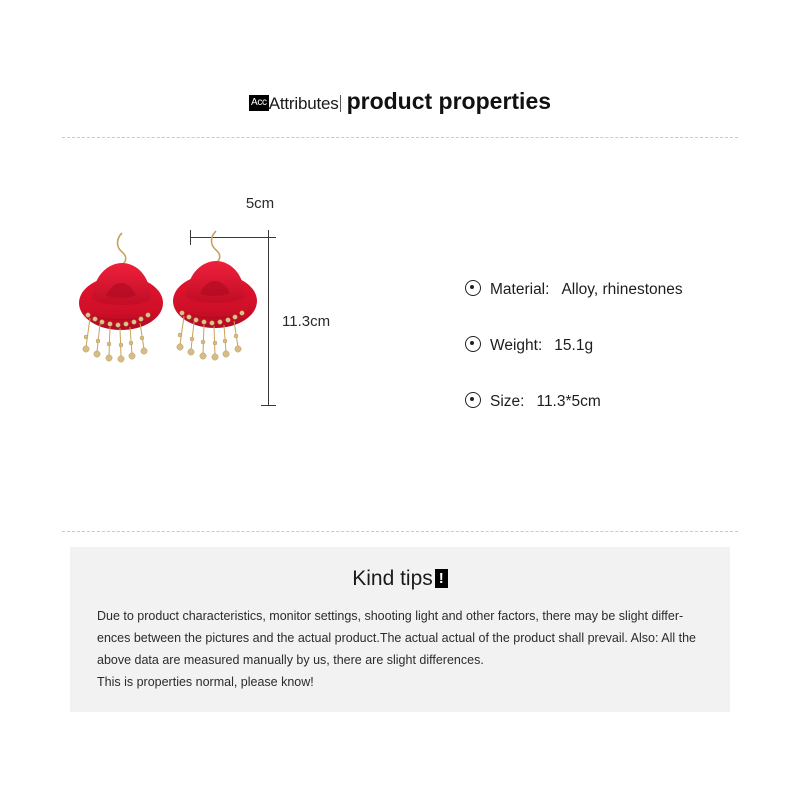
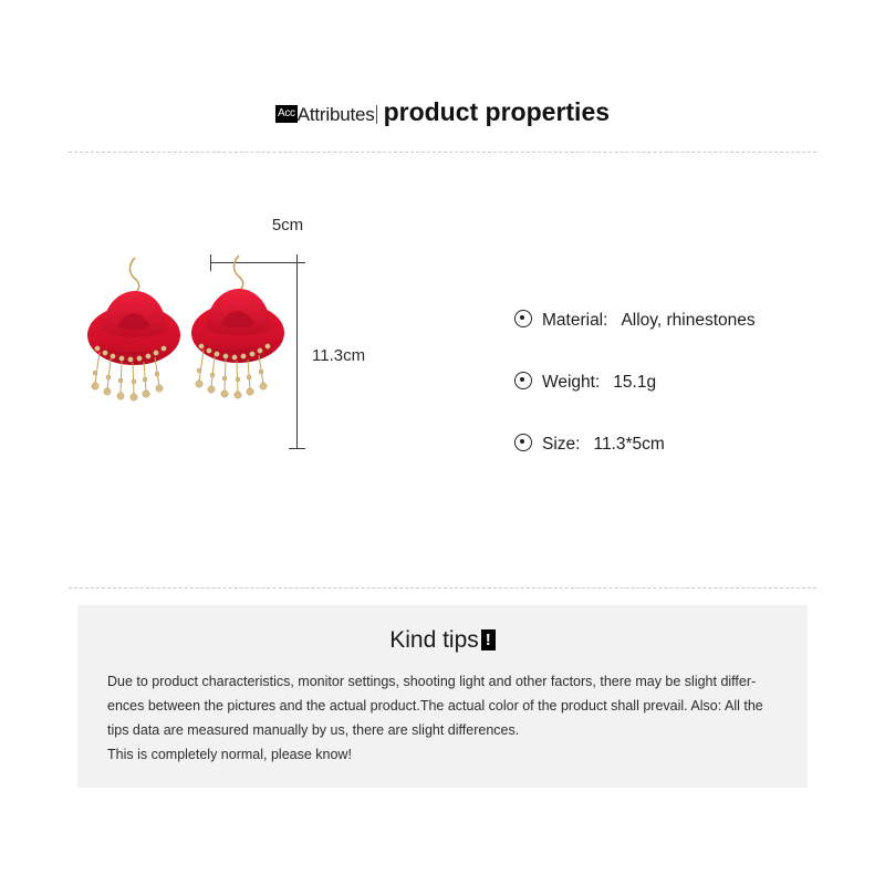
  Acc Attributes product properties
  5cm
  11.3cm
  Material:
  Alloy, rhinestones
  Weight:
  15.1g
  Size:
  11.3*5cm
  Kind tips !
  Due to product characteristics, monitor settings, shooting light and other factors, there may be slight differ-
- ences between the pictures and the actual product.The actual actual of the product shall prevail. Also: All the
+ ences between the pictures and the actual product.The actual color of the product shall prevail. Also: All the
- above data are measured manually by us, there are slight differences.
+ tips data are measured manually by us, there are slight differences.
- This is properties normal, please know!
+ This is completely normal, please know!
